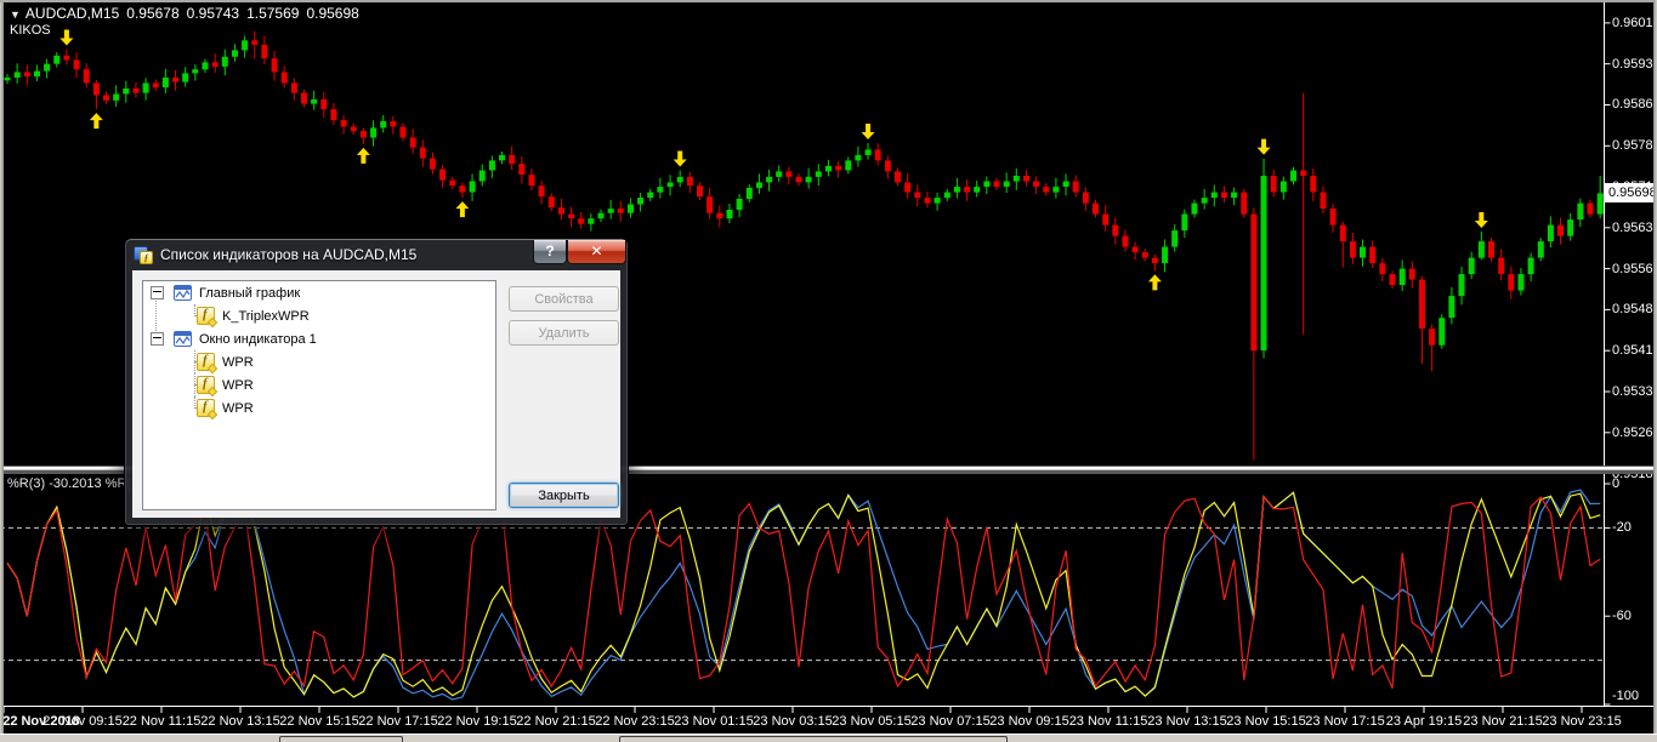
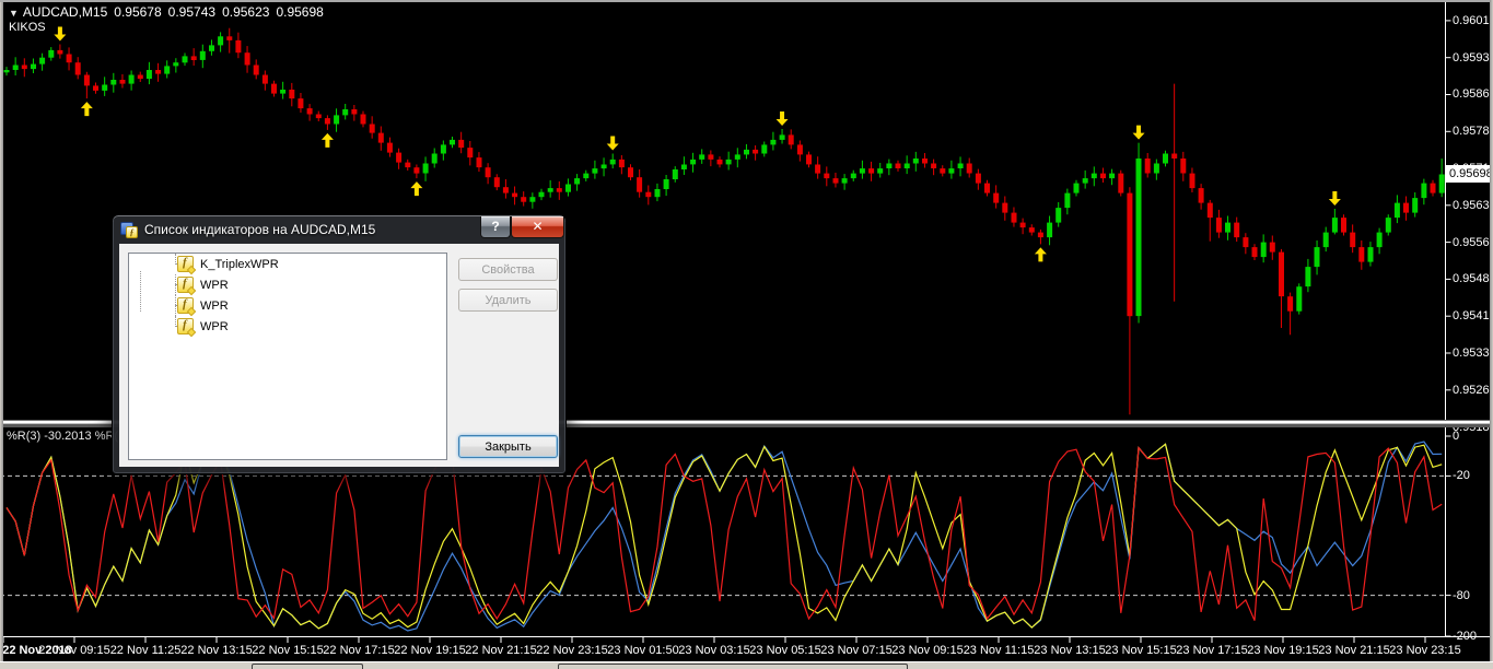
- ▼ AUDCAD,M15 0.95678 0.95743 1.57569 0.95698
+ ▼ AUDCAD,M15 0.95678 0.95743 0.95623 0.95698
  KIKOS
  0.9601
  0.9593
  0.9586
  0.9578
  0.9563
  0.9556
  0.9548
  0.9541
  0.9533
  0.9526
  0.9518
  0.9569
  %R(3) -30.2013 %R
  0
  -20
- -60
+ -80
- -100
+ -200
  22 Nov 2018
  22 Nov 09:15
- 22 Nov 11:15
+ 22 Nov 11:25
  22 Nov 13:15
  22 Nov 15:15
  22 Nov 17:15
  22 Nov 19:15
  22 Nov 21:15
  22 Nov 23:15
- 23 Nov 01:15
+ 23 Nov 01:50
  23 Nov 03:15
  23 Nov 05:15
  23 Nov 07:15
  23 Nov 09:15
  23 Nov 11:15
  23 Nov 13:15
  23 Nov 15:15
  23 Nov 17:15
- 23 Apr 19:15
+ 23 Nov 19:15
  23 Nov 21:15
  23 Nov 23:15
  ƒ
  Список индикаторов на AUDCAD,M15
  ?
  ✕
- Главный график
  f
  K_TriplexWPR
- Окно индикатора 1
  f
  WPR
  f
  WPR
  f
  WPR
  Свойства
  Удалить
  Закрыть
